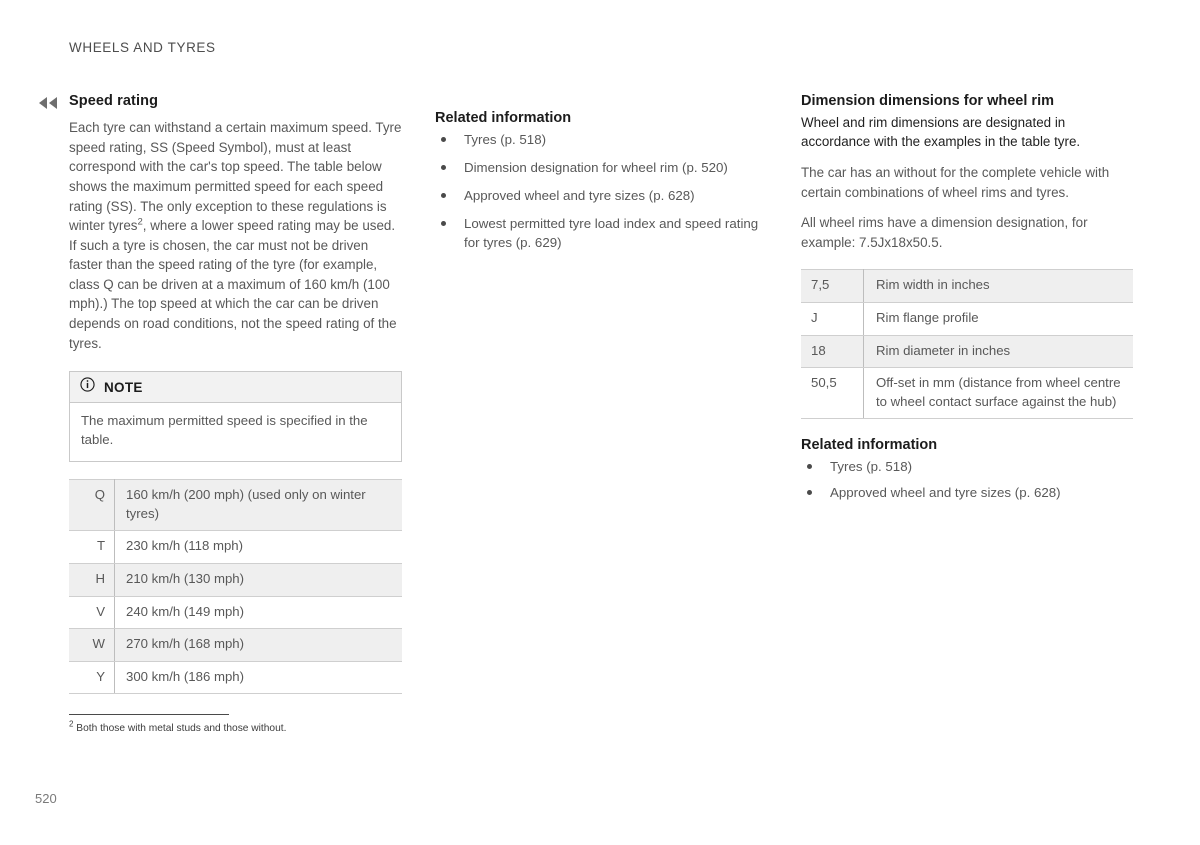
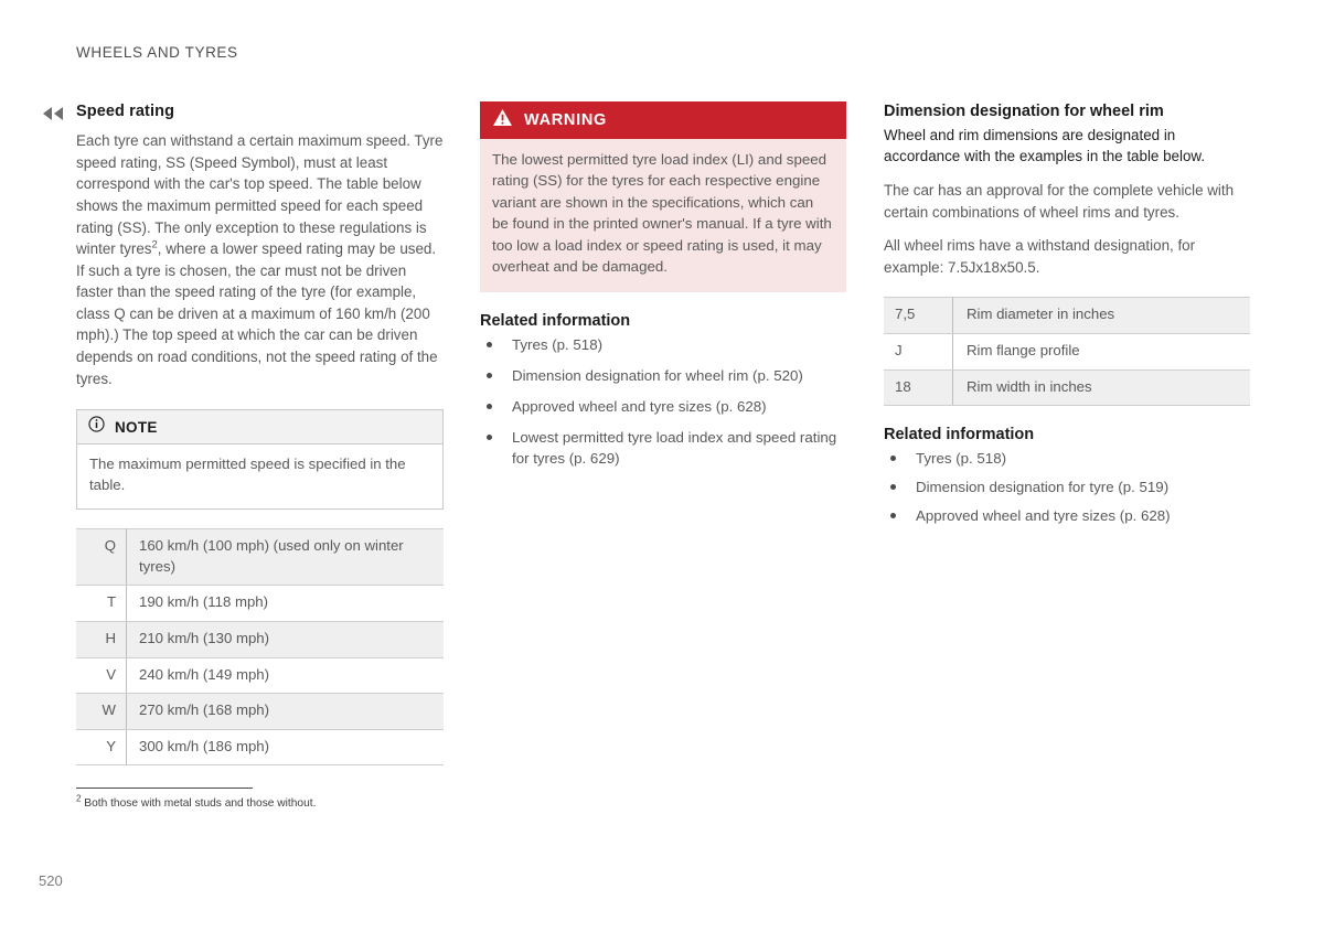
  WHEELS AND TYRES
  Speed rating
- Each tyre can withstand a certain maximum speed. Tyre speed rating, SS (Speed Symbol), must at least correspond with the car's top speed. The table below shows the maximum permitted speed for each speed rating (SS). The only exception to these regulations is winter tyres2, where a lower speed rating may be used. If such a tyre is chosen, the car must not be driven faster than the speed rating of the tyre (for example, class Q can be driven at a maximum of 160 km/h (100 mph).) The top speed at which the car can be driven depends on road conditions, not the speed rating of the tyres.
+ Each tyre can withstand a certain maximum speed. Tyre speed rating, SS (Speed Symbol), must at least correspond with the car's top speed. The table below shows the maximum permitted speed for each speed rating (SS). The only exception to these regulations is winter tyres2, where a lower speed rating may be used. If such a tyre is chosen, the car must not be driven faster than the speed rating of the tyre (for example, class Q can be driven at a maximum of 160 km/h (200 mph).) The top speed at which the car can be driven depends on road conditions, not the speed rating of the tyres.
  NOTE
  The maximum permitted speed is specified in the table.
- Q	160 km/h (200 mph) (used only on winter tyres)
+ Q	160 km/h (100 mph) (used only on winter tyres)
- T	230 km/h (118 mph)
+ T	190 km/h (118 mph)
  H	210 km/h (130 mph)
  V	240 km/h (149 mph)
  W	270 km/h (168 mph)
  Y	300 km/h (186 mph)
  2 Both those with metal studs and those without.
+ WARNING
+ The lowest permitted tyre load index (LI) and speed rating (SS) for the tyres for each respective engine variant are shown in the specifications, which can be found in the printed owner's manual. If a tyre with too low a load index or speed rating is used, it may overheat and be damaged.
  Related information
  Tyres (p. 518)
  Dimension designation for wheel rim (p. 520)
  Approved wheel and tyre sizes (p. 628)
  Lowest permitted tyre load index and speed rating for tyres (p. 629)
- Dimension dimensions for wheel rim
+ Dimension designation for wheel rim
- Wheel and rim dimensions are designated in accordance with the examples in the table tyre.
+ Wheel and rim dimensions are designated in accordance with the examples in the table below.
- The car has an without for the complete vehicle with certain combinations of wheel rims and tyres.
+ The car has an approval for the complete vehicle with certain combinations of wheel rims and tyres.
- All wheel rims have a dimension designation, for example: 7.5Jx18x50.5.
+ All wheel rims have a withstand designation, for example: 7.5Jx18x50.5.
- 7,5	Rim width in inches
+ 7,5	Rim diameter in inches
  J	Rim flange profile
- 18	Rim diameter in inches
+ 18	Rim width in inches
- 50,5	Off-set in mm (distance from wheel centre to wheel contact surface against the hub)
  Related information
  Tyres (p. 518)
+ Dimension designation for tyre (p. 519)
  Approved wheel and tyre sizes (p. 628)
  520
